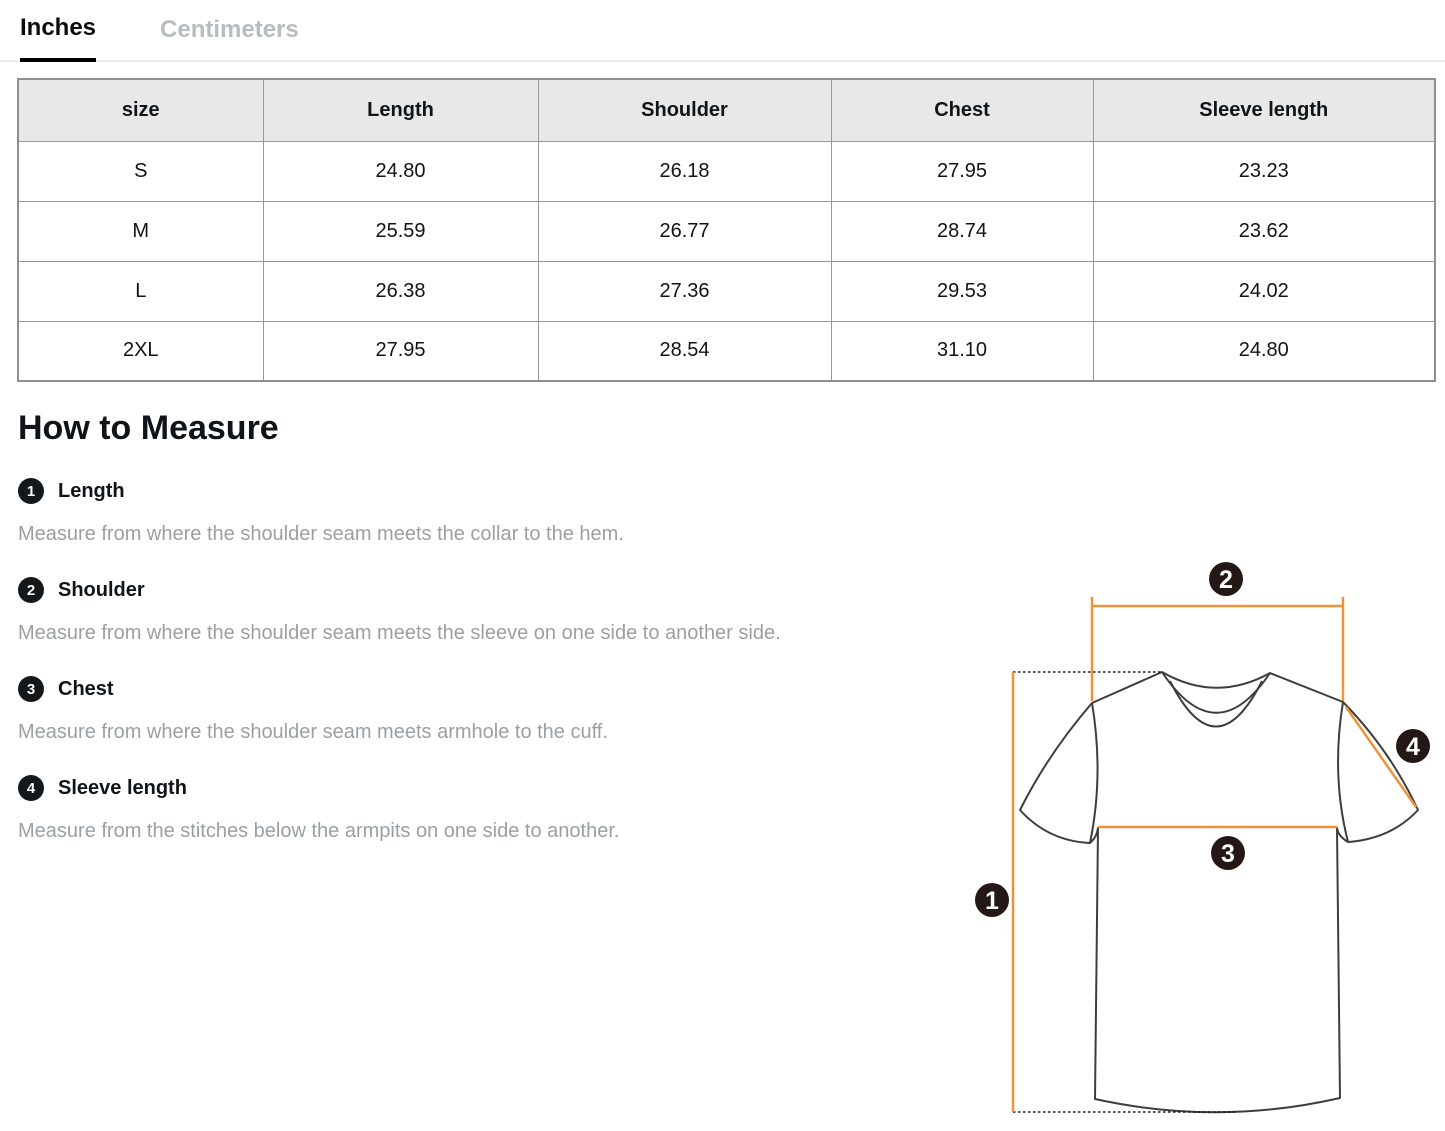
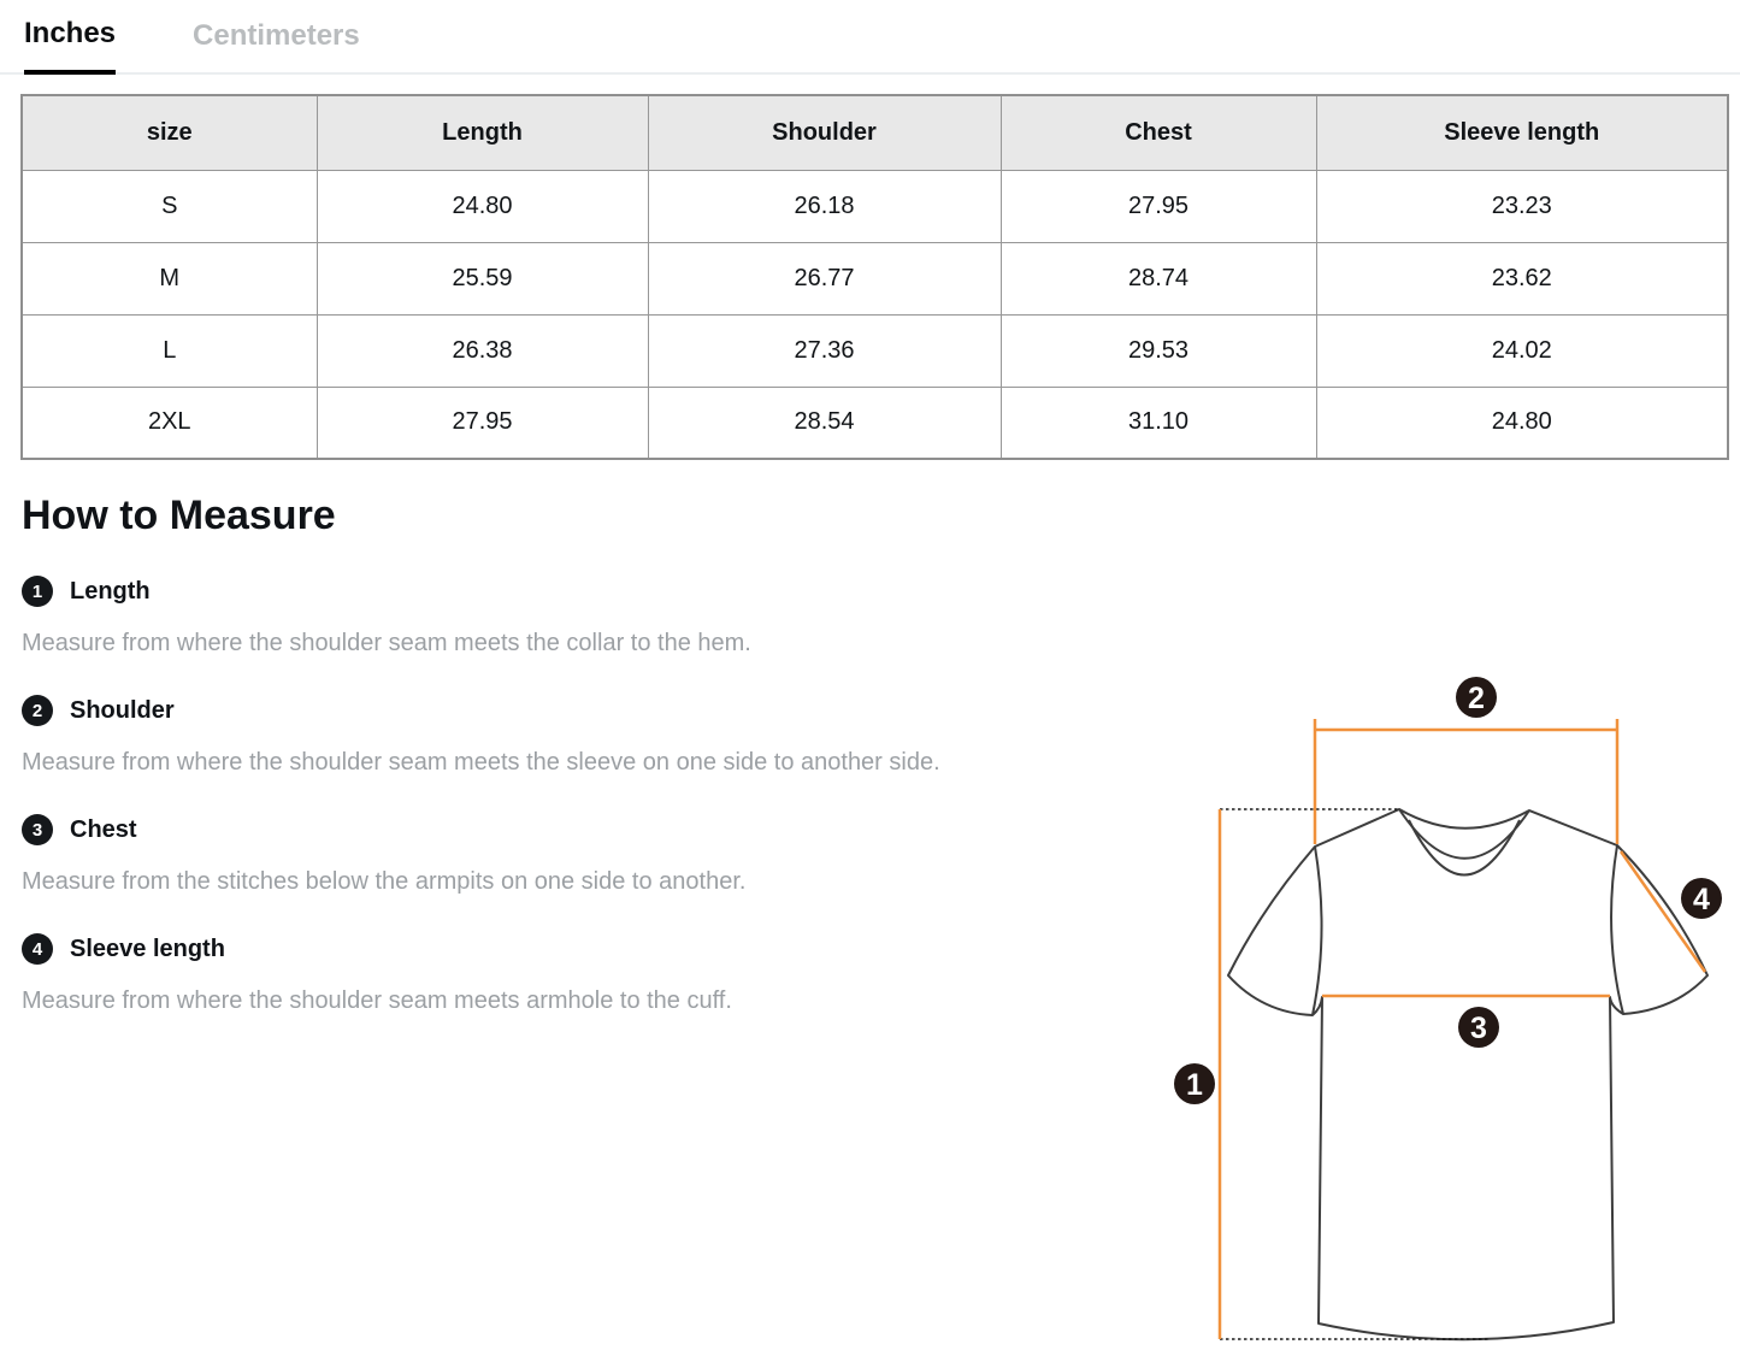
  Inches
  Centimeters
  size	Length	Shoulder	Chest	Sleeve length
  S	24.80	26.18	27.95	23.23
  M	25.59	26.77	28.74	23.62
  L	26.38	27.36	29.53	24.02
  2XL	27.95	28.54	31.10	24.80
  How to Measure
  1
  Length
  Measure from where the shoulder seam meets the collar to the hem.
  2
  Shoulder
  Measure from where the shoulder seam meets the sleeve on one side to another side.
  3
  Chest
- Measure from where the shoulder seam meets armhole to the cuff.
+ Measure from the stitches below the armpits on one side to another.
  4
  Sleeve length
- Measure from the stitches below the armpits on one side to another.
+ Measure from where the shoulder seam meets armhole to the cuff.
  1
  2
  3
  4
